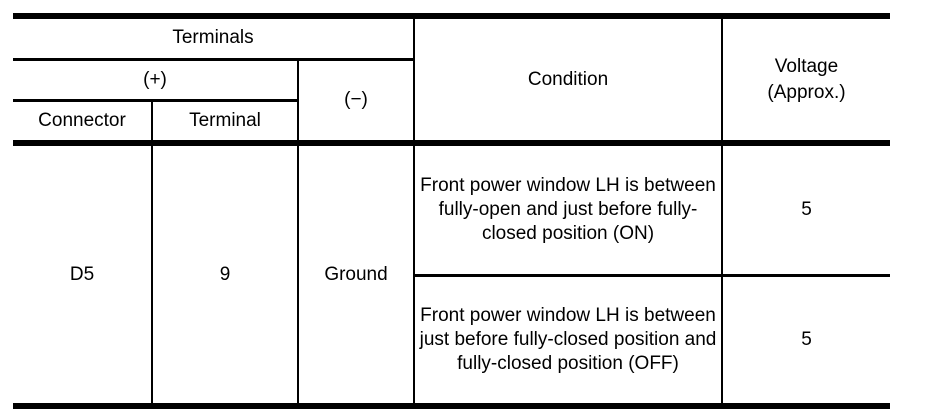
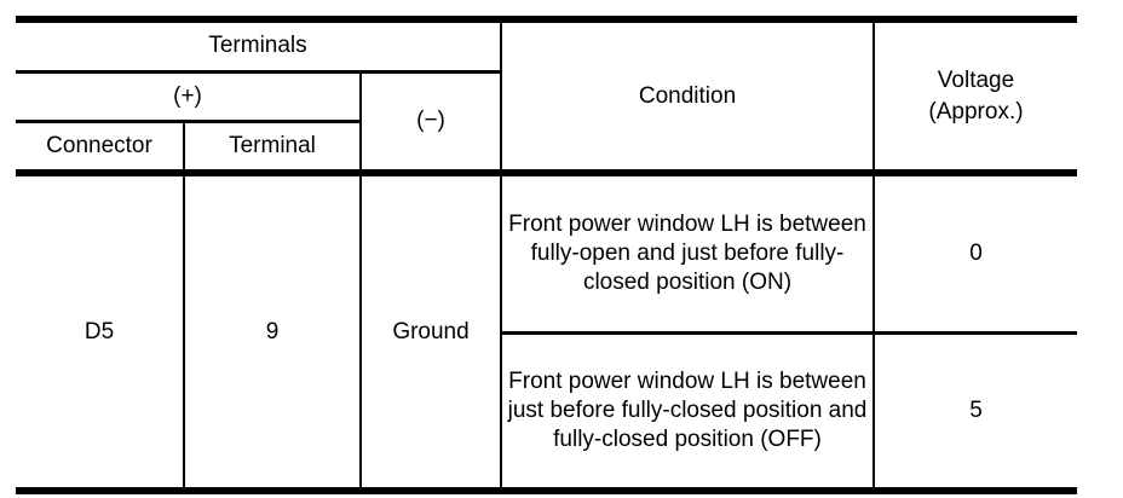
  Terminals	Condition	Voltage (Approx.)
  (+)	(−)
  Connector	Terminal
- D5	9	Ground	Front power window LH is between fully-open and just before fully-closed position (ON)	5
+ D5	9	Ground	Front power window LH is between fully-open and just before fully-closed position (ON)	0
  Front power window LH is between just before fully-closed position and fully-closed position (OFF)	5
